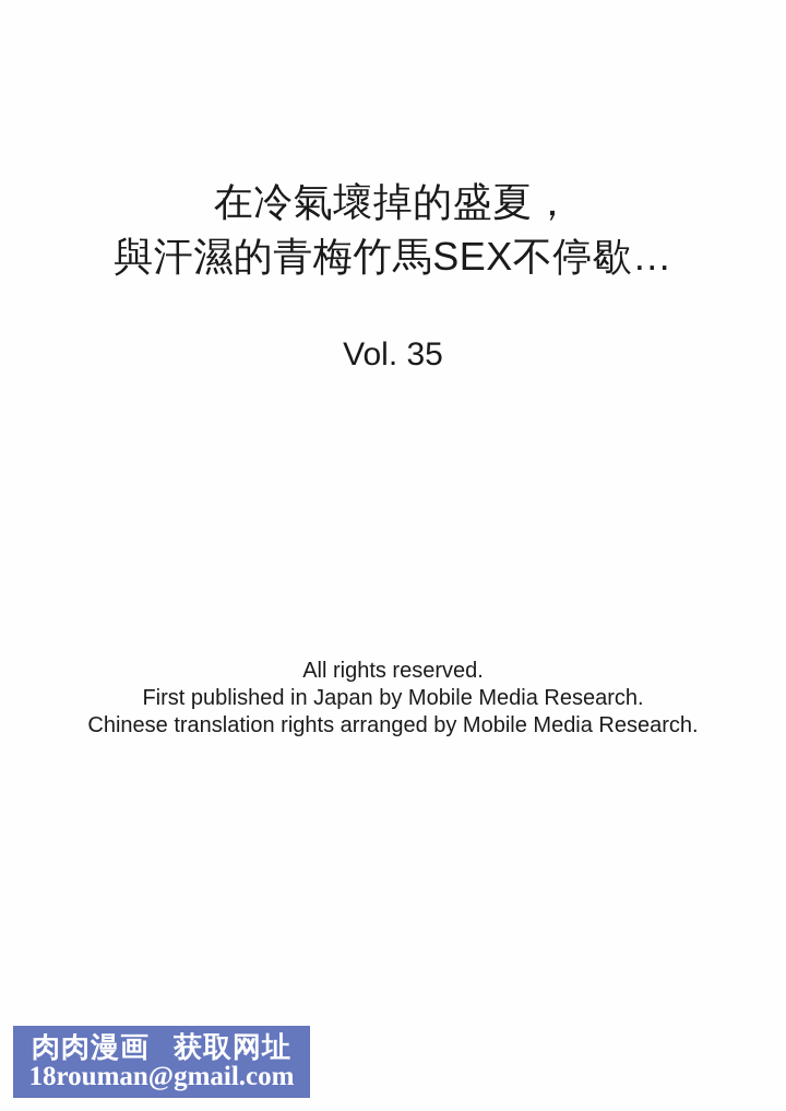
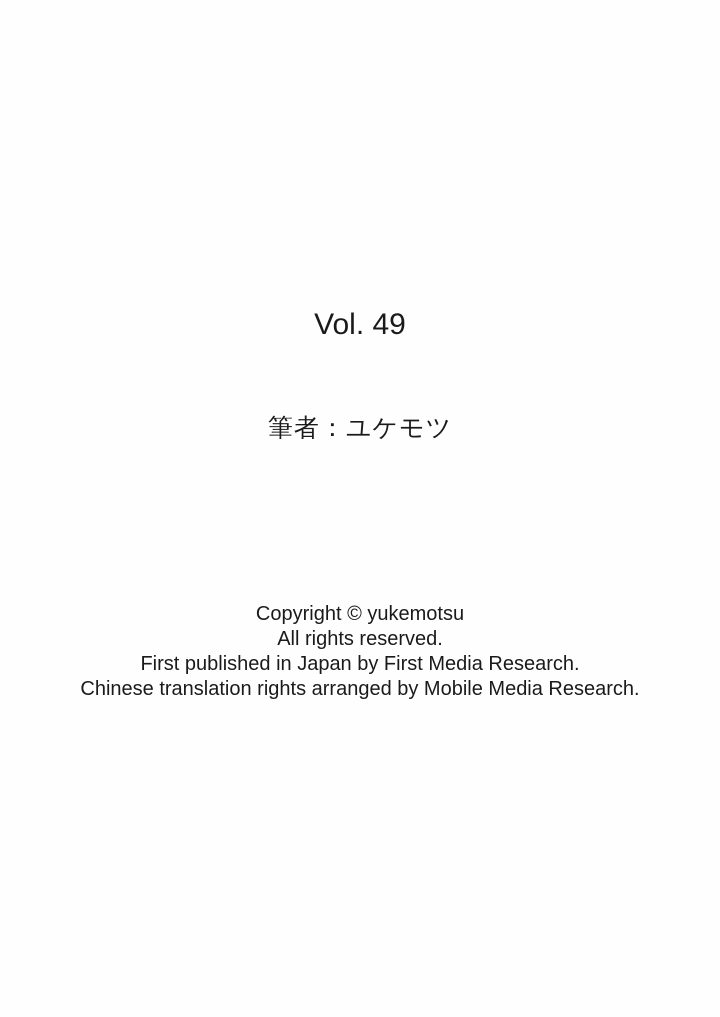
- 在冷氣壞掉的盛夏，
- 與汗濕的青梅竹馬SEX不停歇…
- Vol. 35
+ Vol. 49
+ 筆者：ユケモツ
+ Copyright © yukemotsu
  All rights reserved.
- First published in Japan by Mobile Media Research.
+ First published in Japan by First Media Research.
  Chinese translation rights arranged by Mobile Media Research.
- 肉肉漫画 获取网址
- 18rouman@gmail.com
